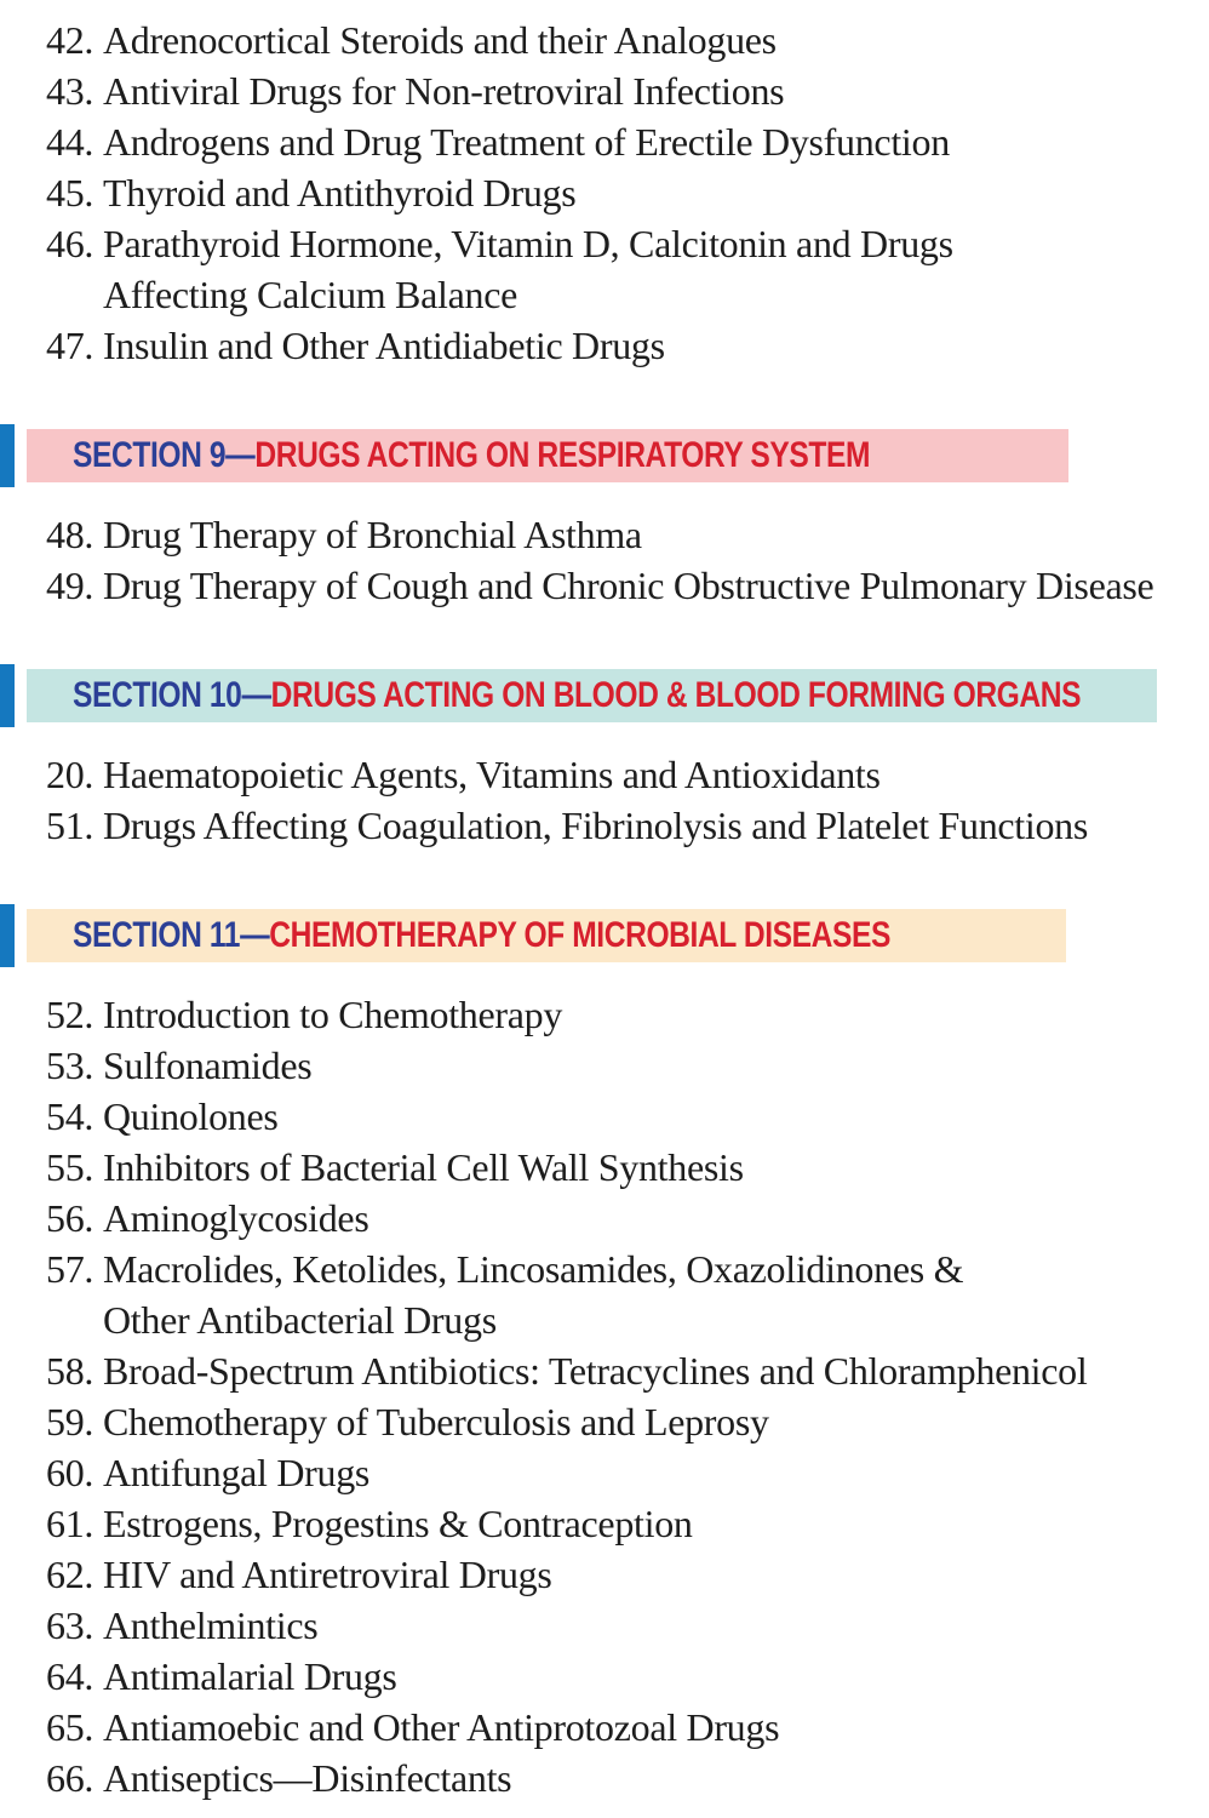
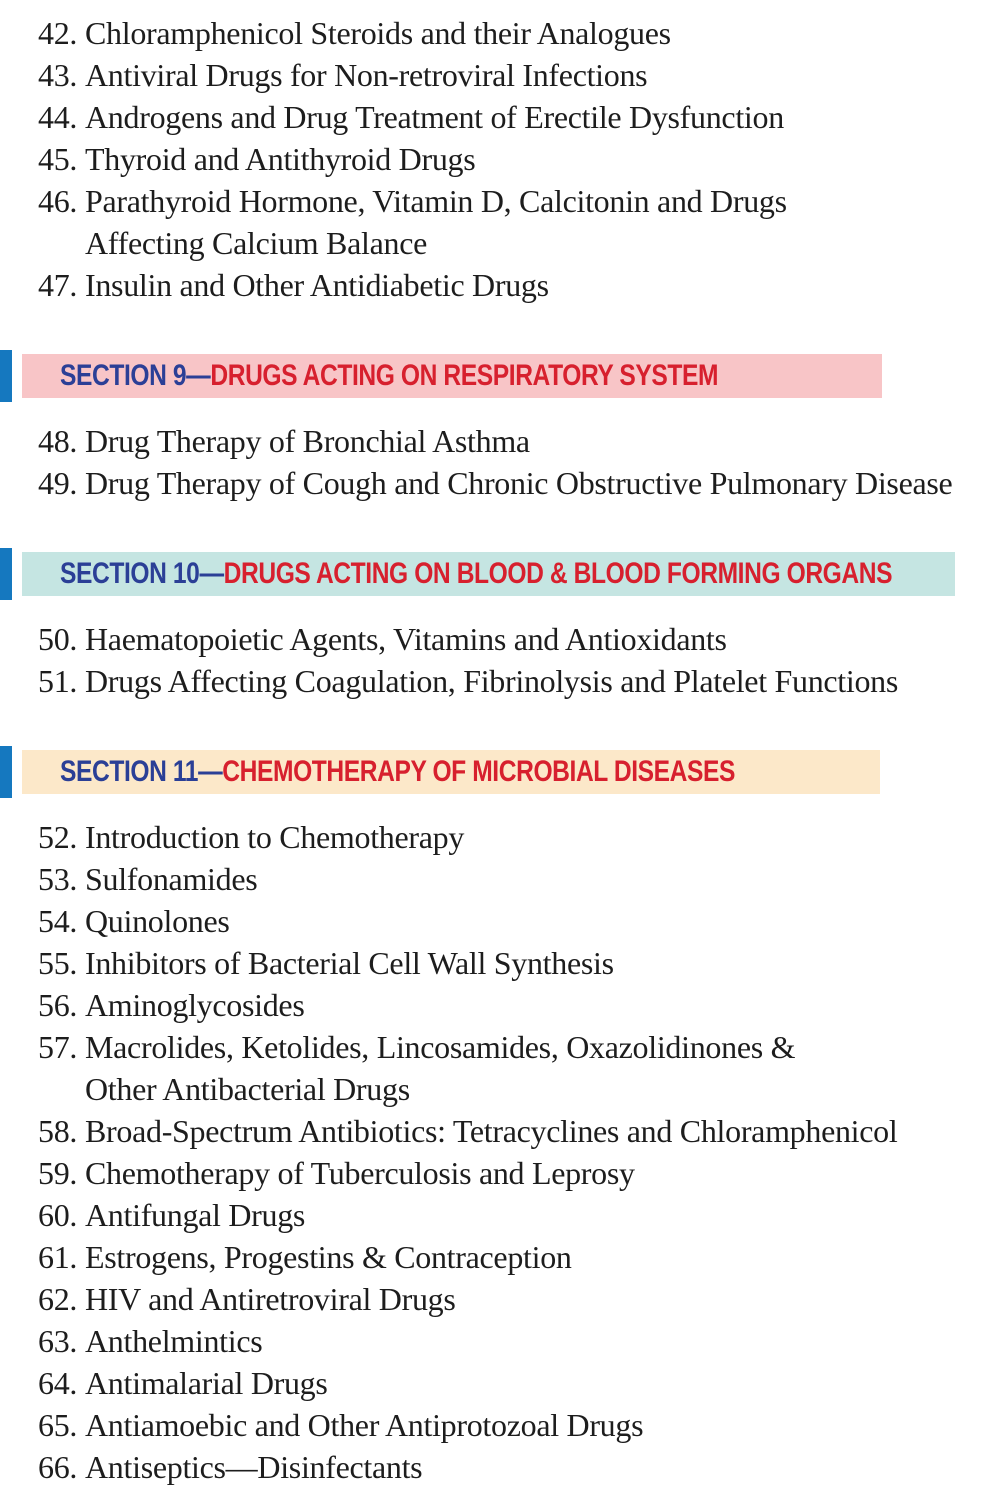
  42.
- Adrenocortical Steroids and their Analogues
+ Chloramphenicol Steroids and their Analogues
  43.
  Antiviral Drugs for Non-retroviral Infections
  44.
  Androgens and Drug Treatment of Erectile Dysfunction
  45.
  Thyroid and Antithyroid Drugs
  46.
  Parathyroid Hormone, Vitamin D, Calcitonin and Drugs
  Affecting Calcium Balance
  47.
  Insulin and Other Antidiabetic Drugs
  SECTION 9—DRUGS ACTING ON RESPIRATORY SYSTEM
  48.
  Drug Therapy of Bronchial Asthma
  49.
  Drug Therapy of Cough and Chronic Obstructive Pulmonary Disease
  SECTION 10—DRUGS ACTING ON BLOOD & BLOOD FORMING ORGANS
- 20.
+ 50.
  Haematopoietic Agents, Vitamins and Antioxidants
  51.
  Drugs Affecting Coagulation, Fibrinolysis and Platelet Functions
  SECTION 11—CHEMOTHERAPY OF MICROBIAL DISEASES
  52.
  Introduction to Chemotherapy
  53.
  Sulfonamides
  54.
  Quinolones
  55.
  Inhibitors of Bacterial Cell Wall Synthesis
  56.
  Aminoglycosides
  57.
  Macrolides, Ketolides, Lincosamides, Oxazolidinones &
  Other Antibacterial Drugs
  58.
  Broad-Spectrum Antibiotics: Tetracyclines and Chloramphenicol
  59.
  Chemotherapy of Tuberculosis and Leprosy
  60.
  Antifungal Drugs
  61.
  Estrogens, Progestins & Contraception
  62.
  HIV and Antiretroviral Drugs
  63.
  Anthelmintics
  64.
  Antimalarial Drugs
  65.
  Antiamoebic and Other Antiprotozoal Drugs
  66.
  Antiseptics—Disinfectants
